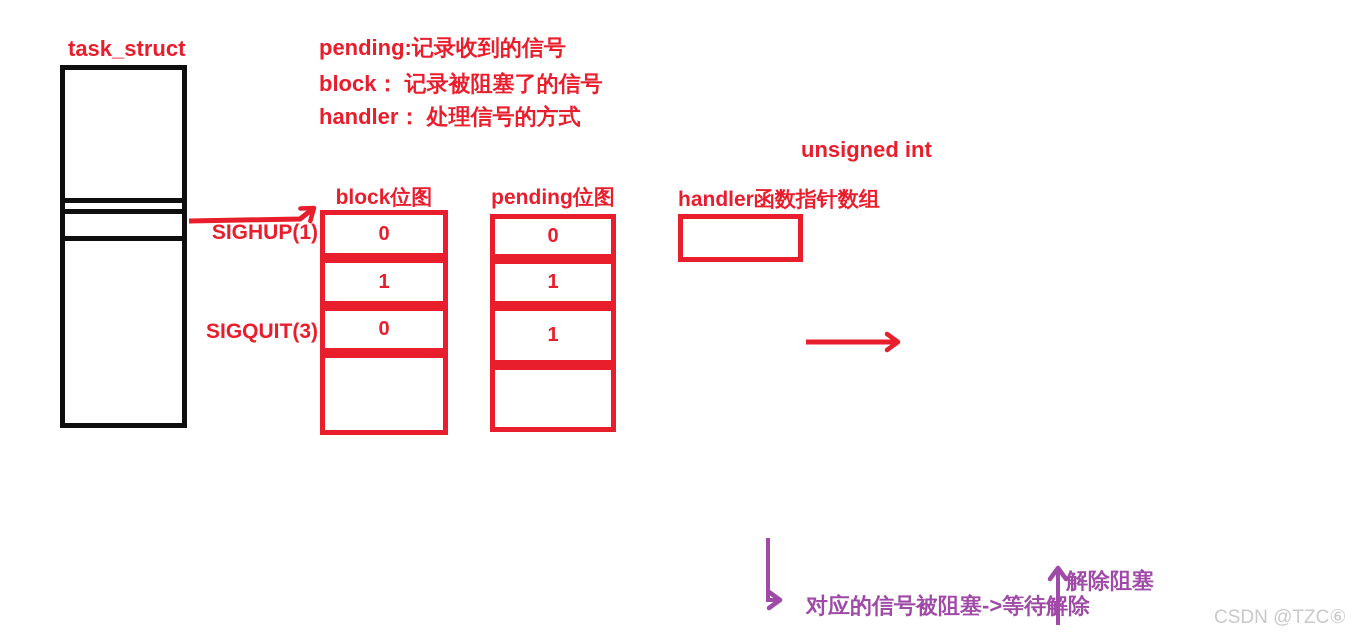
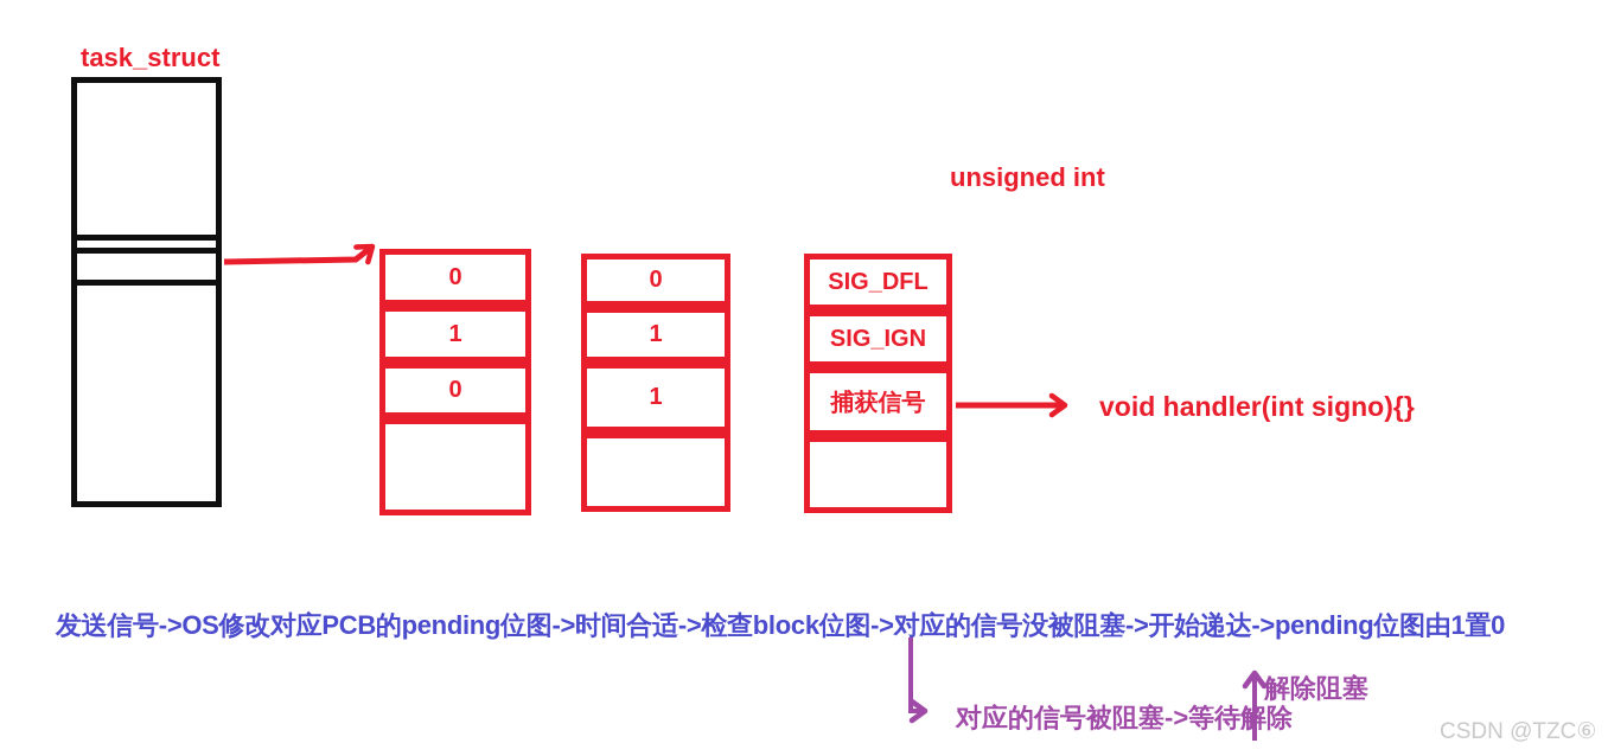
  task_struct
- pending:记录收到的信号
- block： 记录被阻塞了的信号
- handler： 处理信号的方式
  unsigned int
- block位图
- pending位图
- handler函数指针数组
- SIGHUP(1)
- SIGQUIT(3)
  0
  1
  0
  0
  1
  1
+ SIG_DFL
+ SIG_IGN
+ 捕获信号
+ void handler(int signo){}
+ 发送信号->OS修改对应PCB的pending位图->时间合适->检查block位图->对应的信号没被阻塞->开始递达->pending位图由1置0
  对应的信号被阻塞->等待除
  解除阻塞
  CSDN @TZC⑥
